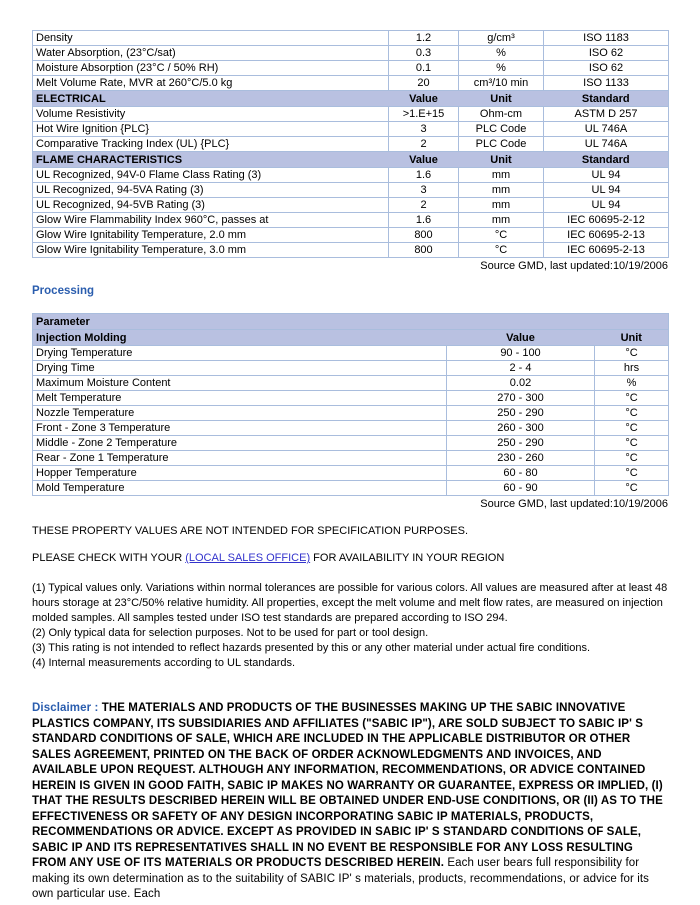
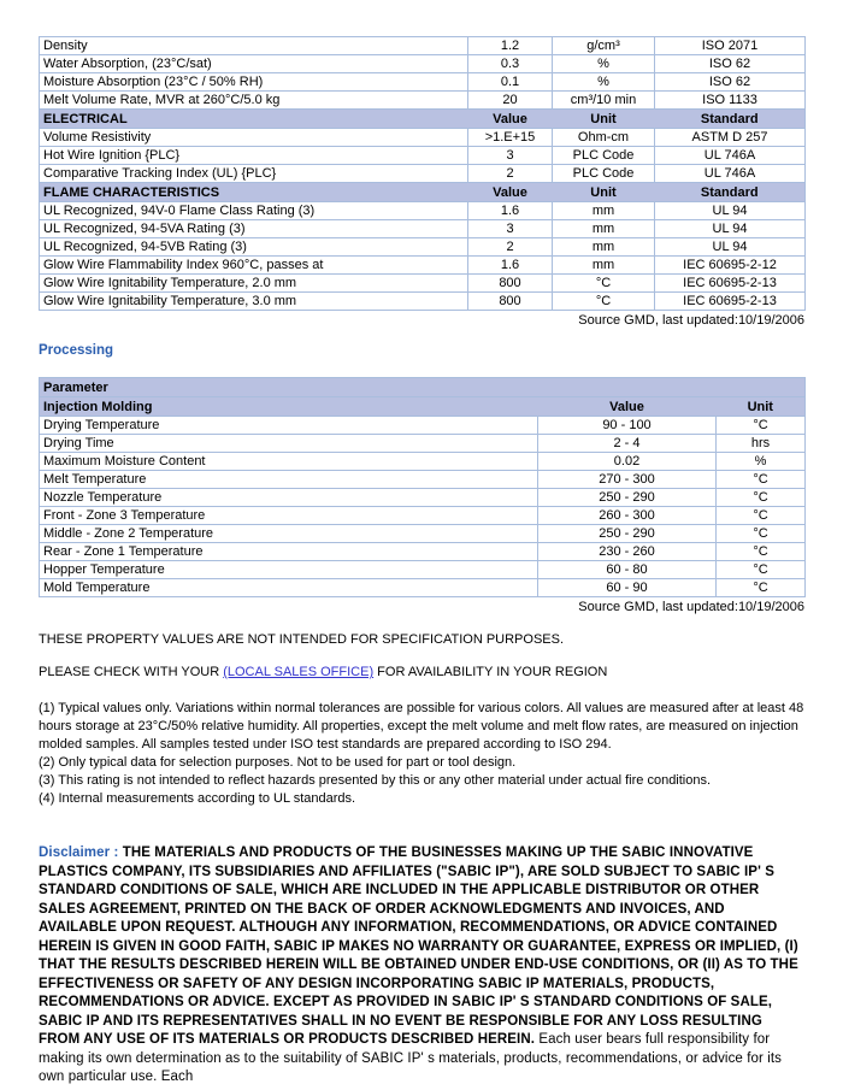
- Density	1.2	g/cm³	ISO 1183
+ Density	1.2	g/cm³	ISO 2071
  Water Absorption, (23°C/sat)	0.3	%	ISO 62
  Moisture Absorption (23°C / 50% RH)	0.1	%	ISO 62
  Melt Volume Rate, MVR at 260°C/5.0 kg	20	cm³/10 min	ISO 1133
  ELECTRICAL	Value	Unit	Standard
  Volume Resistivity	>1.E+15	Ohm-cm	ASTM D 257
  Hot Wire Ignition {PLC}	3	PLC Code	UL 746A
  Comparative Tracking Index (UL) {PLC}	2	PLC Code	UL 746A
  FLAME CHARACTERISTICS	Value	Unit	Standard
  UL Recognized, 94V-0 Flame Class Rating (3)	1.6	mm	UL 94
  UL Recognized, 94-5VA Rating (3)	3	mm	UL 94
  UL Recognized, 94-5VB Rating (3)	2	mm	UL 94
  Glow Wire Flammability Index 960°C, passes at	1.6	mm	IEC 60695-2-12
  Glow Wire Ignitability Temperature, 2.0 mm	800	°C	IEC 60695-2-13
  Glow Wire Ignitability Temperature, 3.0 mm	800	°C	IEC 60695-2-13
  Source GMD, last updated:10/19/2006
  Processing
  Parameter
  Injection Molding	Value	Unit
  Drying Temperature	90 - 100	°C
  Drying Time	2 - 4	hrs
  Maximum Moisture Content	0.02	%
  Melt Temperature	270 - 300	°C
  Nozzle Temperature	250 - 290	°C
  Front - Zone 3 Temperature	260 - 300	°C
  Middle - Zone 2 Temperature	250 - 290	°C
  Rear - Zone 1 Temperature	230 - 260	°C
  Hopper Temperature	60 - 80	°C
  Mold Temperature	60 - 90	°C
  Source GMD, last updated:10/19/2006
  THESE PROPERTY VALUES ARE NOT INTENDED FOR SPECIFICATION PURPOSES.
  PLEASE CHECK WITH YOUR (LOCAL SALES OFFICE) FOR AVAILABILITY IN YOUR REGION
  (1) Typical values only. Variations within normal tolerances are possible for various colors. All values are measured after at least 48 hours storage at 23°C/50% relative humidity. All properties, except the melt volume and melt flow rates, are measured on injection molded samples. All samples tested under ISO test standards are prepared according to ISO 294.
  (2) Only typical data for selection purposes. Not to be used for part or tool design.
  (3) This rating is not intended to reflect hazards presented by this or any other material under actual fire conditions.
  (4) Internal measurements according to UL standards.
  Disclaimer : THE MATERIALS AND PRODUCTS OF THE BUSINESSES MAKING UP THE SABIC INNOVATIVE PLASTICS COMPANY, ITS SUBSIDIARIES AND AFFILIATES ("SABIC IP"), ARE SOLD SUBJECT TO SABIC IP' S STANDARD CONDITIONS OF SALE, WHICH ARE INCLUDED IN THE APPLICABLE DISTRIBUTOR OR OTHER SALES AGREEMENT, PRINTED ON THE BACK OF ORDER ACKNOWLEDGMENTS AND INVOICES, AND AVAILABLE UPON REQUEST. ALTHOUGH ANY INFORMATION, RECOMMENDATIONS, OR ADVICE CONTAINED HEREIN IS GIVEN IN GOOD FAITH, SABIC IP MAKES NO WARRANTY OR GUARANTEE, EXPRESS OR IMPLIED, (I) THAT THE RESULTS DESCRIBED HEREIN WILL BE OBTAINED UNDER END-USE CONDITIONS, OR (II) AS TO THE EFFECTIVENESS OR SAFETY OF ANY DESIGN INCORPORATING SABIC IP MATERIALS, PRODUCTS, RECOMMENDATIONS OR ADVICE. EXCEPT AS PROVIDED IN SABIC IP' S STANDARD CONDITIONS OF SALE, SABIC IP AND ITS REPRESENTATIVES SHALL IN NO EVENT BE RESPONSIBLE FOR ANY LOSS RESULTING FROM ANY USE OF ITS MATERIALS OR PRODUCTS DESCRIBED HEREIN. Each user bears full responsibility for making its own determination as to the suitability of SABIC IP' s materials, products, recommendations, or advice for its own particular use. Each
